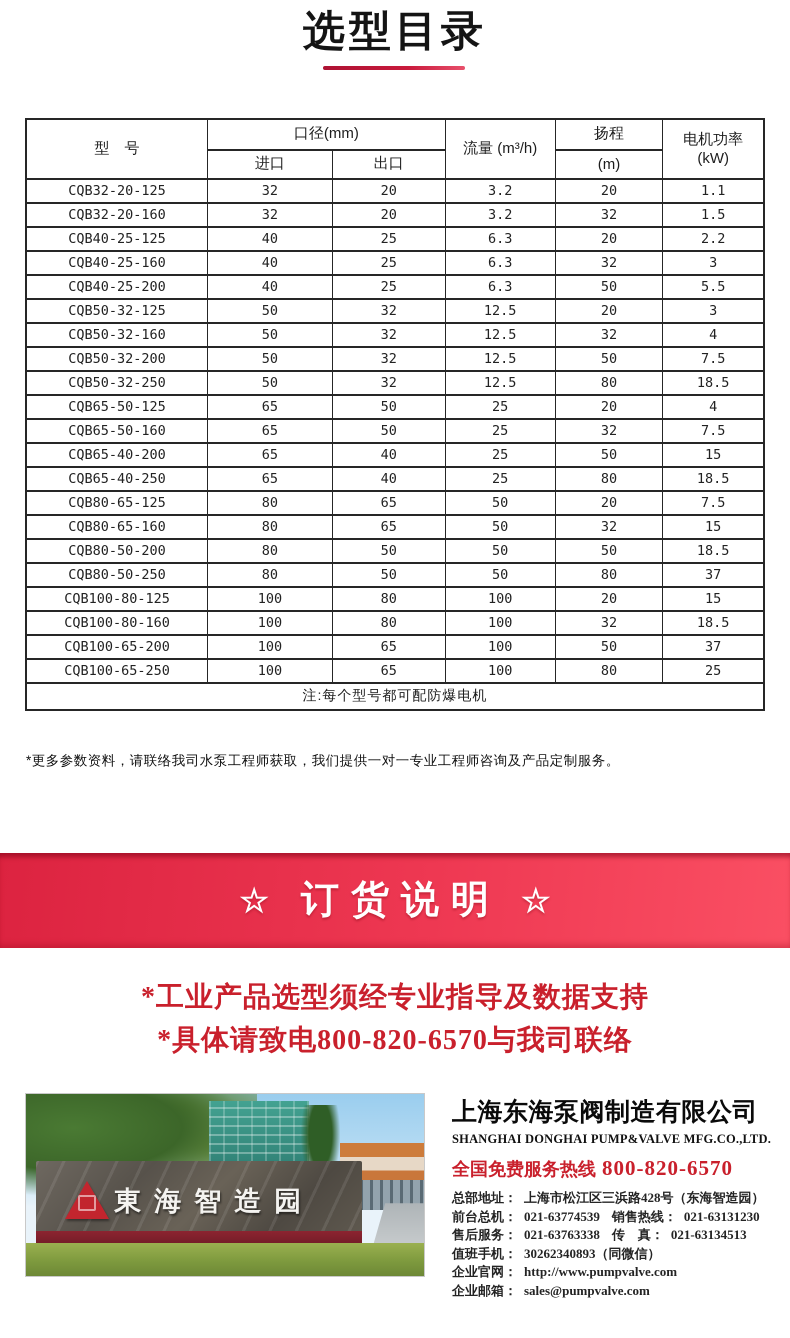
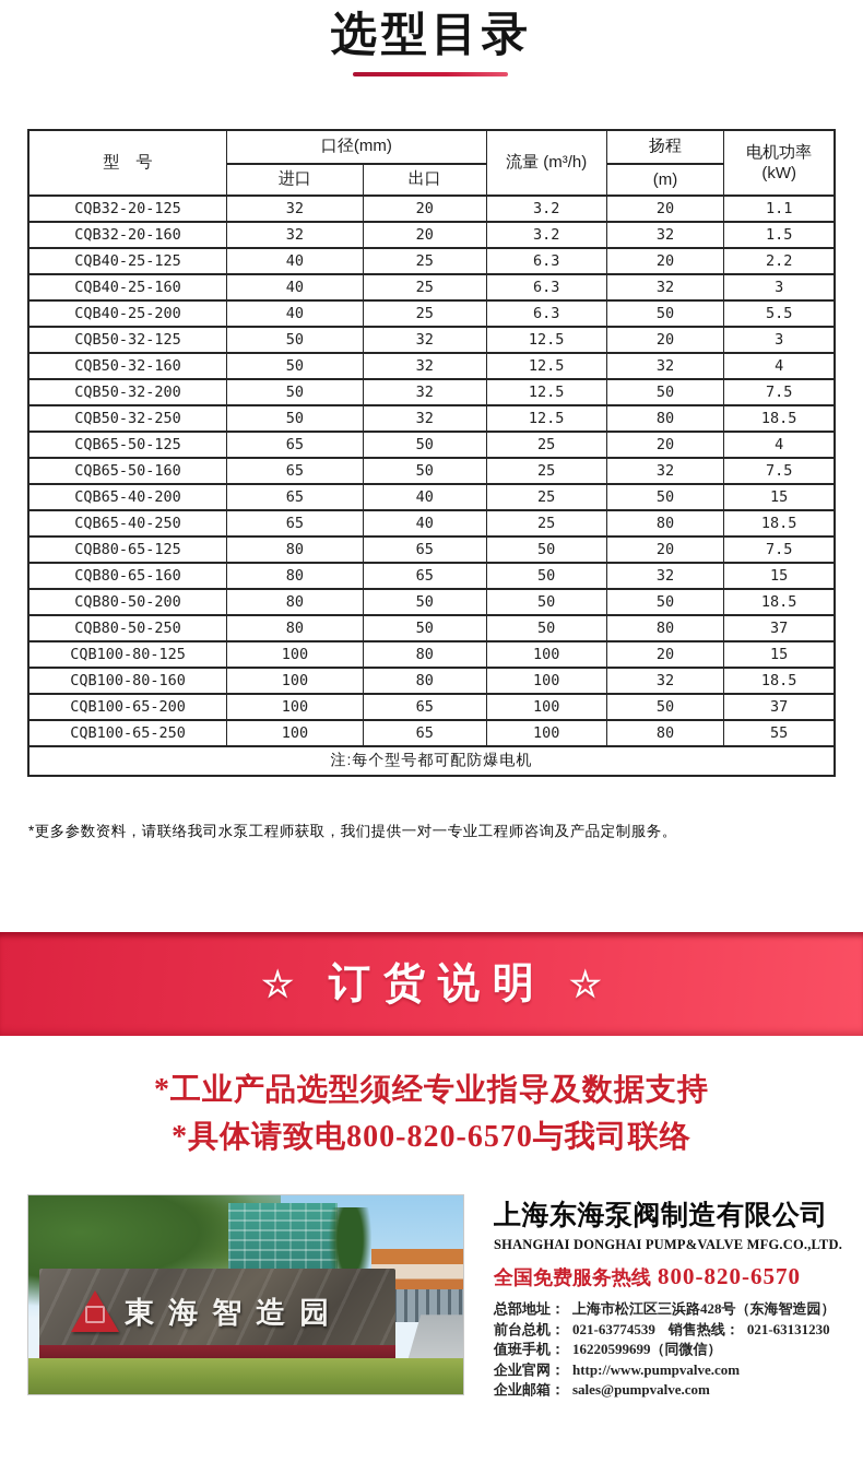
  选型目录
  型 号	口径(mm)	流量 (m³/h)	扬程	电机功率 (kW)
  进口	出口	(m)
  CQB32-20-125	32	20	3.2	20	1.1
  CQB32-20-160	32	20	3.2	32	1.5
  CQB40-25-125	40	25	6.3	20	2.2
  CQB40-25-160	40	25	6.3	32	3
  CQB40-25-200	40	25	6.3	50	5.5
  CQB50-32-125	50	32	12.5	20	3
  CQB50-32-160	50	32	12.5	32	4
  CQB50-32-200	50	32	12.5	50	7.5
  CQB50-32-250	50	32	12.5	80	18.5
  CQB65-50-125	65	50	25	20	4
  CQB65-50-160	65	50	25	32	7.5
  CQB65-40-200	65	40	25	50	15
  CQB65-40-250	65	40	25	80	18.5
  CQB80-65-125	80	65	50	20	7.5
  CQB80-65-160	80	65	50	32	15
  CQB80-50-200	80	50	50	50	18.5
  CQB80-50-250	80	50	50	80	37
  CQB100-80-125	100	80	100	20	15
  CQB100-80-160	100	80	100	32	18.5
  CQB100-65-200	100	65	100	50	37
- CQB100-65-250	100	65	100	80	25
+ CQB100-65-250	100	65	100	80	55
  注:每个型号都可配防爆电机
  *更多参数资料，请联络我司水泵工程师获取，我们提供一对一专业工程师咨询及产品定制服务。
  ☆
  订货说明
  ☆
  *工业产品选型须经专业指导及数据支持
  *具体请致电800-820-6570与我司联络
  東海智造园
  上海东海泵阀制造有限公司
  SHANGHAI DONGHAI PUMP&VALVE MFG.CO.,LTD.
  全国免费服务热线 800-820-6570
  总部地址： 上海市松江区三浜路428号（东海智造园）
  前台总机： 021-63774539 销售热线： 021-63131230
- 售后服务： 021-63763338 传 真： 021-63134513
- 值班手机： 30262340893（同微信）
+ 值班手机： 16220599699（同微信）
  企业官网： http://www.pumpvalve.com
  企业邮箱： sales@pumpvalve.com
